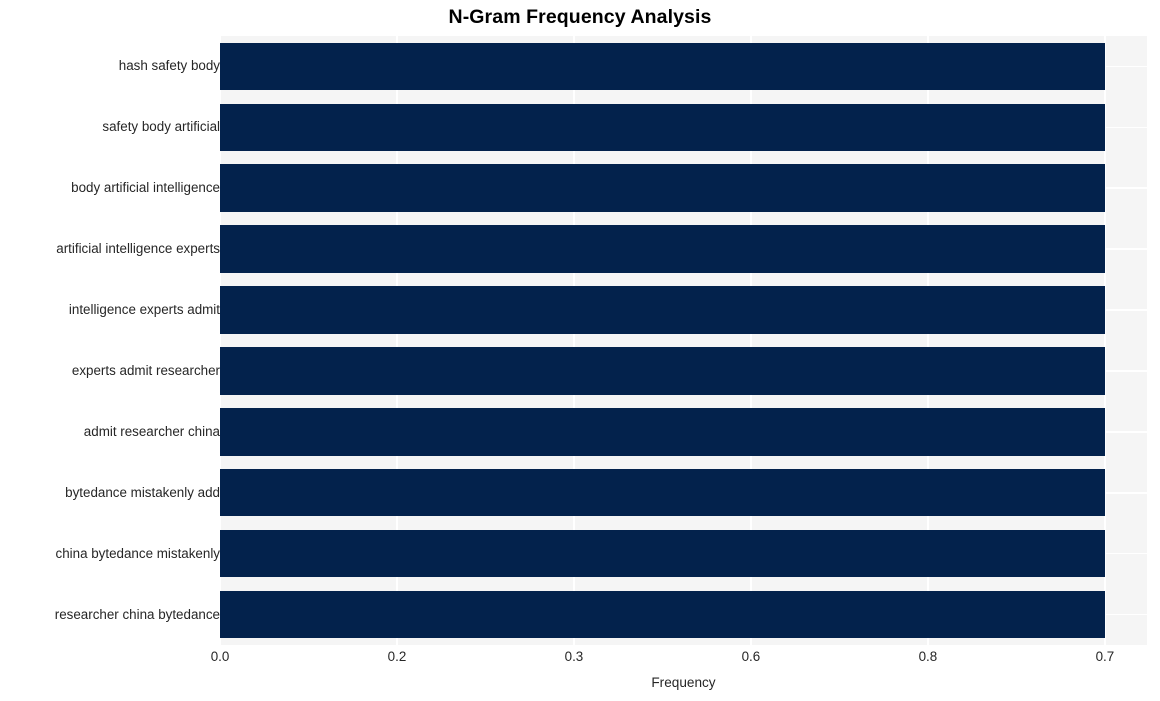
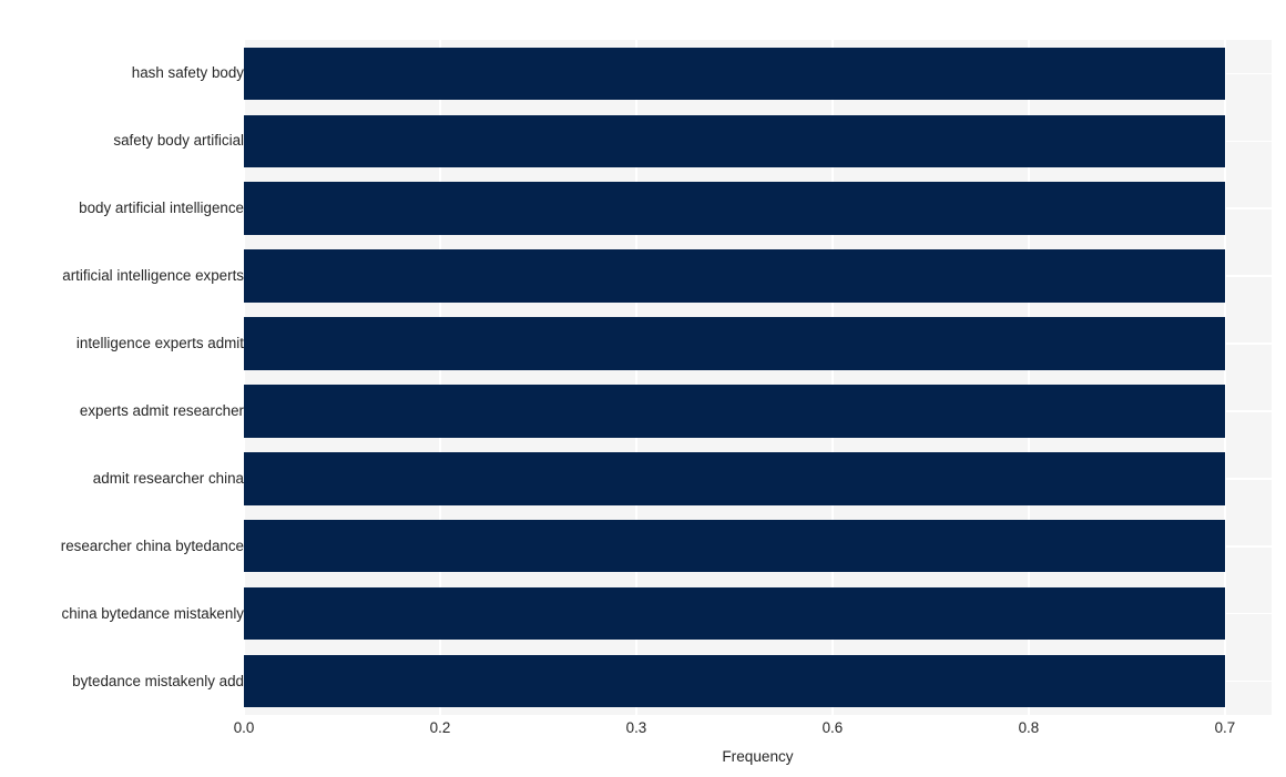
- N-Gram Frequency Analysis
  hash safety body
  safety body artificial
  body artificial intelligence
  artificial intelligence experts
  intelligence experts admit
  experts admit researcher
  admit researcher china
- bytedance mistakenly add
+ researcher china bytedance
  china bytedance mistakenly
- researcher china bytedance
+ bytedance mistakenly add
  0.0
  0.2
  0.3
  0.6
  0.8
  0.7
  Frequency
